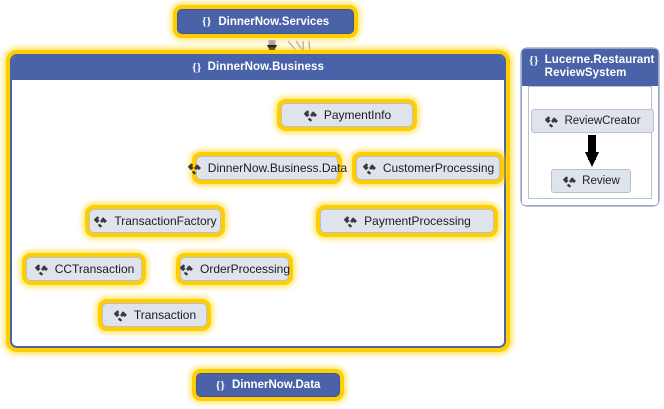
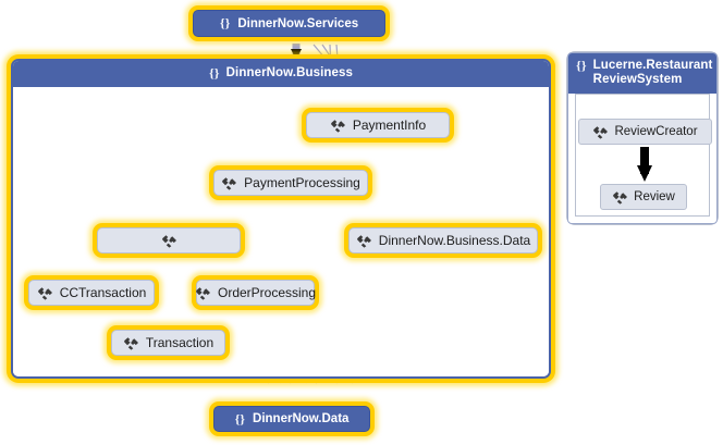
  {}
  DinnerNow.Services
  {}
  DinnerNow.Data
  {}
  DinnerNow.Business
  {}
  Lucerne.Restaurant
  ReviewSystem
  PaymentInfo
- DinnerNow.Business.Data
+ PaymentProcessing
- CustomerProcessing
- TransactionFactory
- PaymentProcessing
+ DinnerNow.Business.Data
  CCTransaction
  OrderProcessing
  Transaction
  ReviewCreator
  Review
